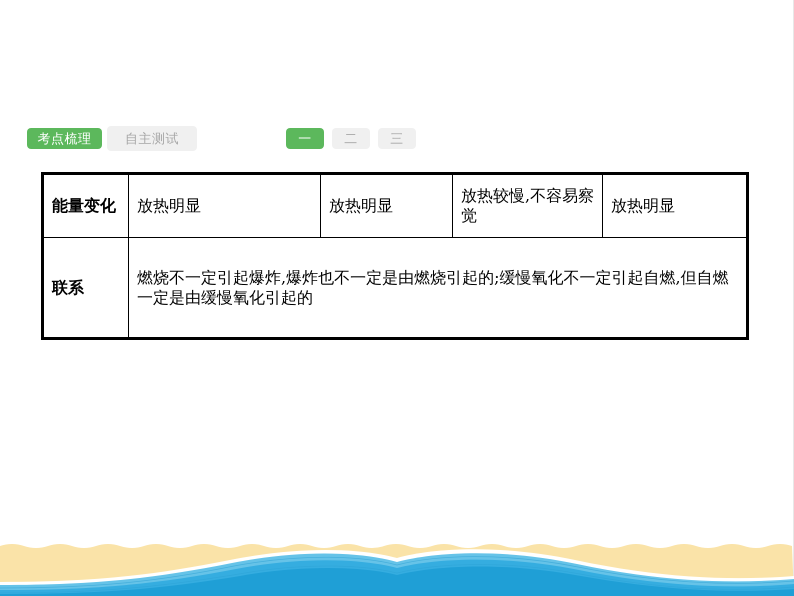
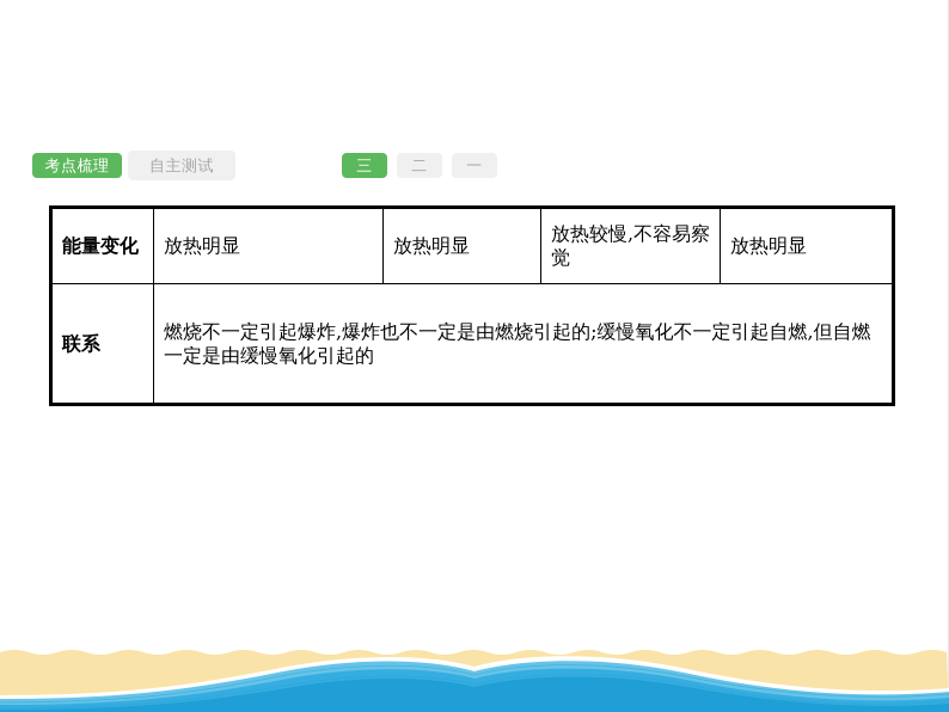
  考点梳理
  自主测试
- 一
+ 三
  二
- 三
+ 一
  能量变化	放热明显	放热明显	放热较慢,不容易察觉	放热明显
  联系	燃烧不一定引起爆炸,爆炸也不一定是由燃烧引起的;缓慢氧化不一定引起自燃,但自燃一定是由缓慢氧化引起的
